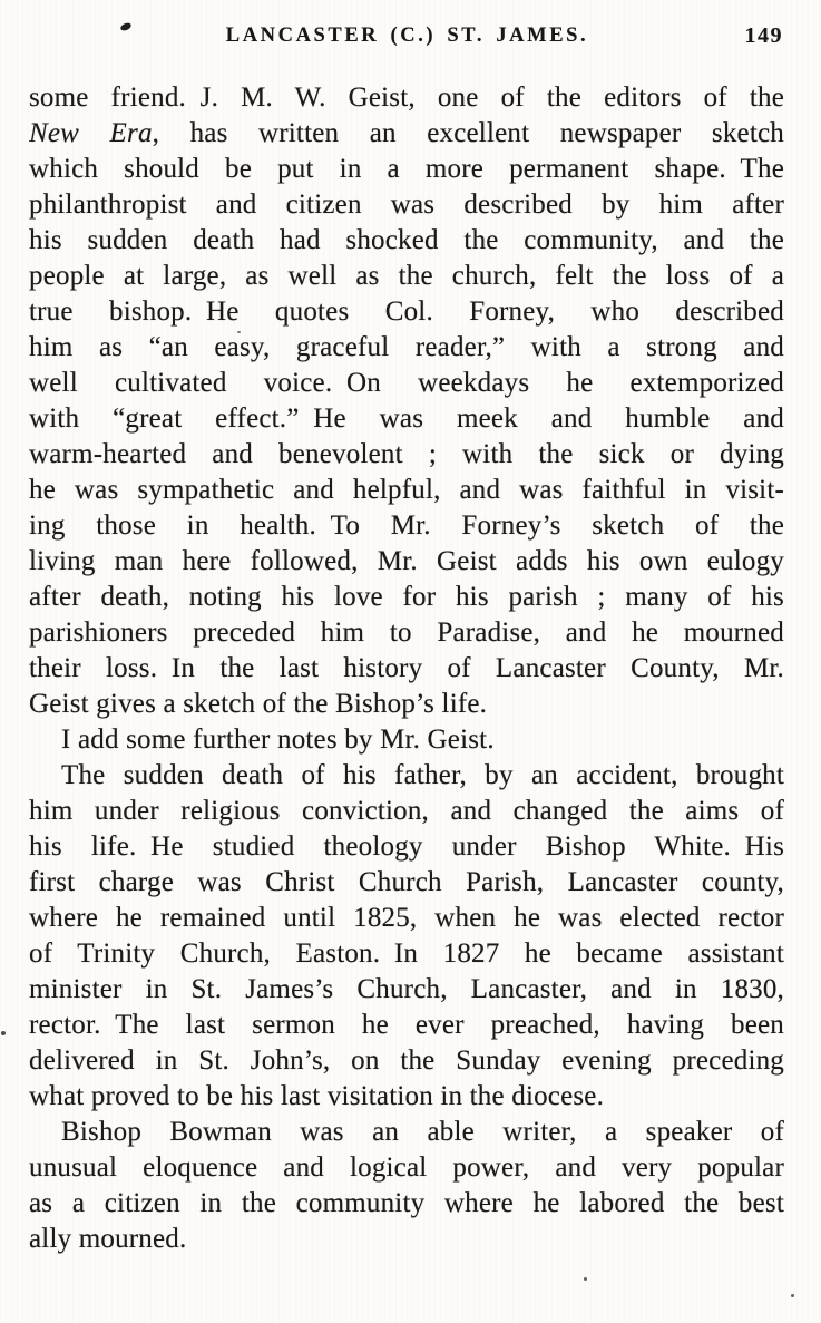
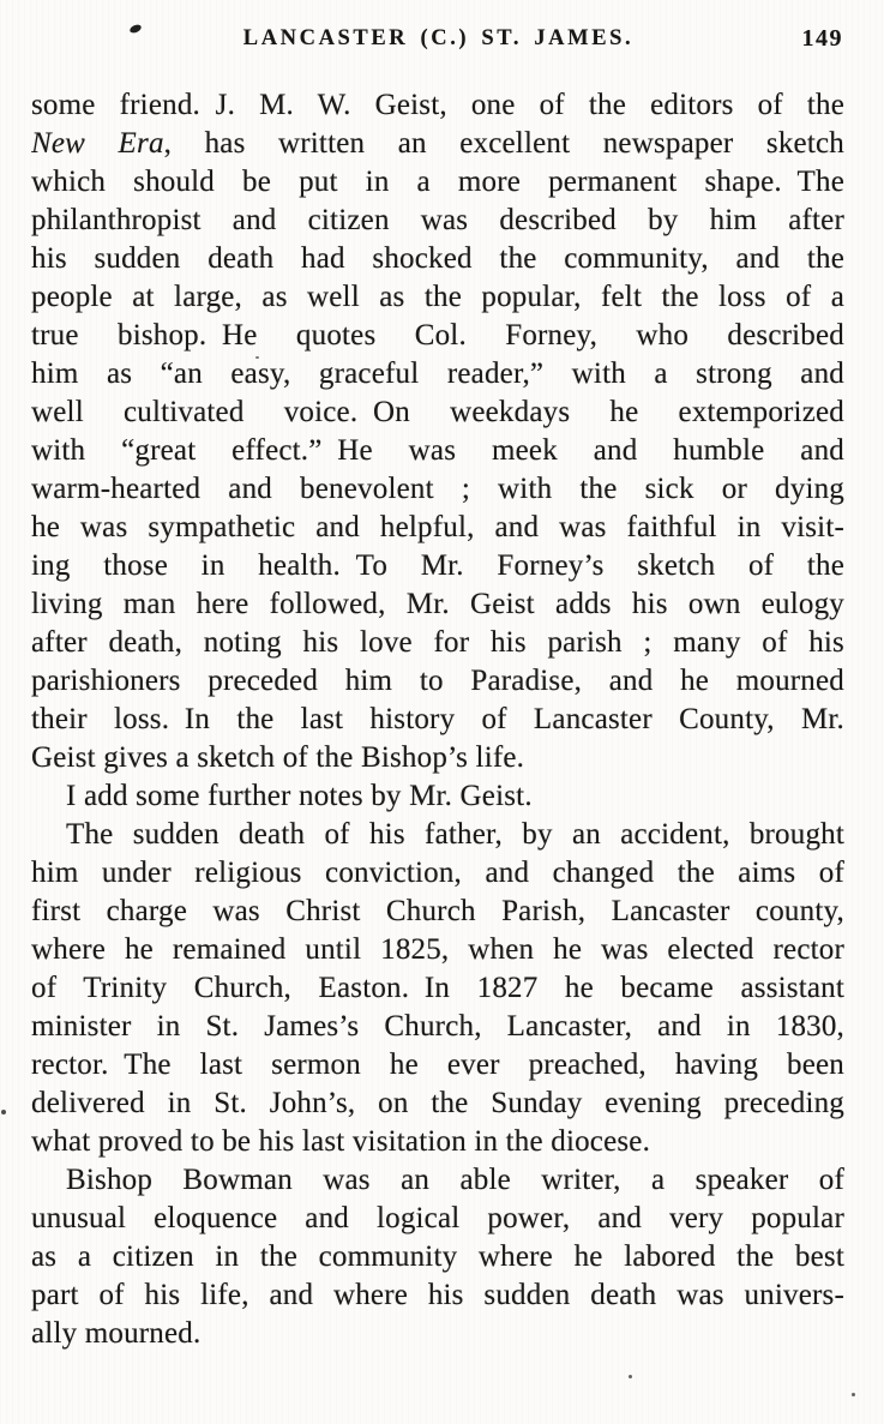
  LANCASTER (C.) ST. JAMES.
  149
  some friend. J. M. W. Geist, one of the editors of the
  New Era, has written an excellent newspaper sketch
  which should be put in a more permanent shape. The
  philanthropist and citizen was described by him after
  his sudden death had shocked the community, and the
- people at large, as well as the church, felt the loss of a
+ people at large, as well as the popular, felt the loss of a
  true bishop. He quotes Col. Forney, who described
  him as “an easy, graceful reader,” with a strong and
  well cultivated voice. On weekdays he extemporized
  with “great effect.” He was meek and humble and
  warm-hearted and benevolent ; with the sick or dying
  he was sympathetic and helpful, and was faithful in visit-
  ing those in health. To Mr. Forney’s sketch of the
  living man here followed, Mr. Geist adds his own eulogy
  after death, noting his love for his parish ; many of his
  parishioners preceded him to Paradise, and he mourned
  their loss. In the last history of Lancaster County, Mr.
  Geist gives a sketch of the Bishop’s life.
  I add some further notes by Mr. Geist.
  The sudden death of his father, by an accident, brought
  him under religious conviction, and changed the aims of
- his life. He studied theology under Bishop White. His
  first charge was Christ Church Parish, Lancaster county,
  where he remained until 1825, when he was elected rector
  of Trinity Church, Easton. In 1827 he became assistant
  minister in St. James’s Church, Lancaster, and in 1830,
  rector. The last sermon he ever preached, having been
  delivered in St. John’s, on the Sunday evening preceding
  what proved to be his last visitation in the diocese.
  Bishop Bowman was an able writer, a speaker of
  unusual eloquence and logical power, and very popular
  as a citizen in the community where he labored the best
+ part of his life, and where his sudden death was univers-
  ally mourned.
